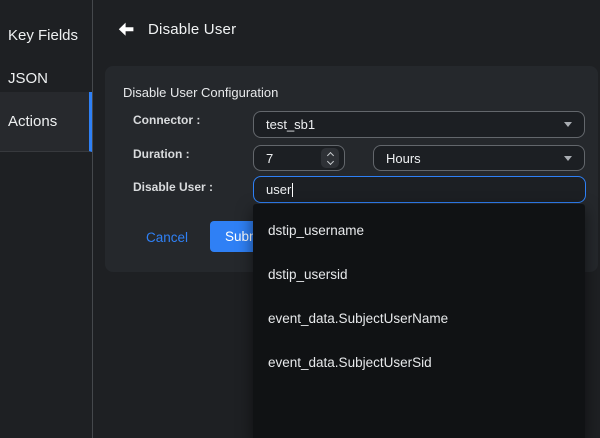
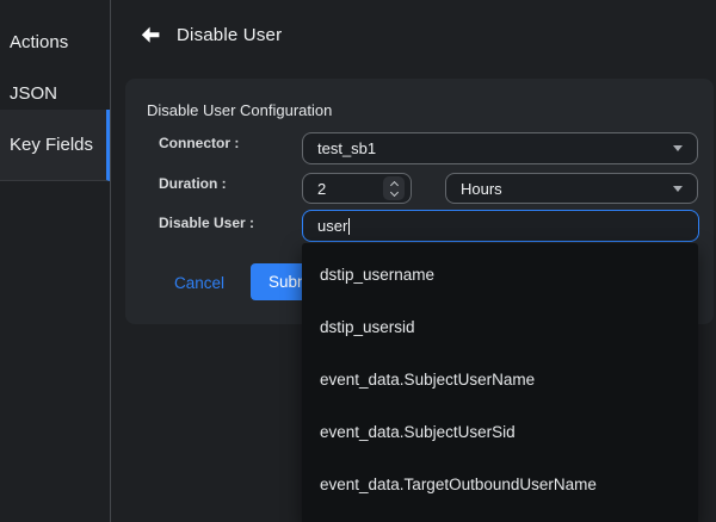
- Key Fields
+ Actions
  JSON
- Actions
+ Key Fields
  Disable User
  Disable User Configuration
  Connector :
  test_sb1
  Duration :
- 7
+ 2
  Hours
  Disable User :
  user
  Cancel
  dstip_username
  dstip_usersid
  event_data.SubjectUserName
  event_data.SubjectUserSid
+ event_data.TargetOutboundUserName
